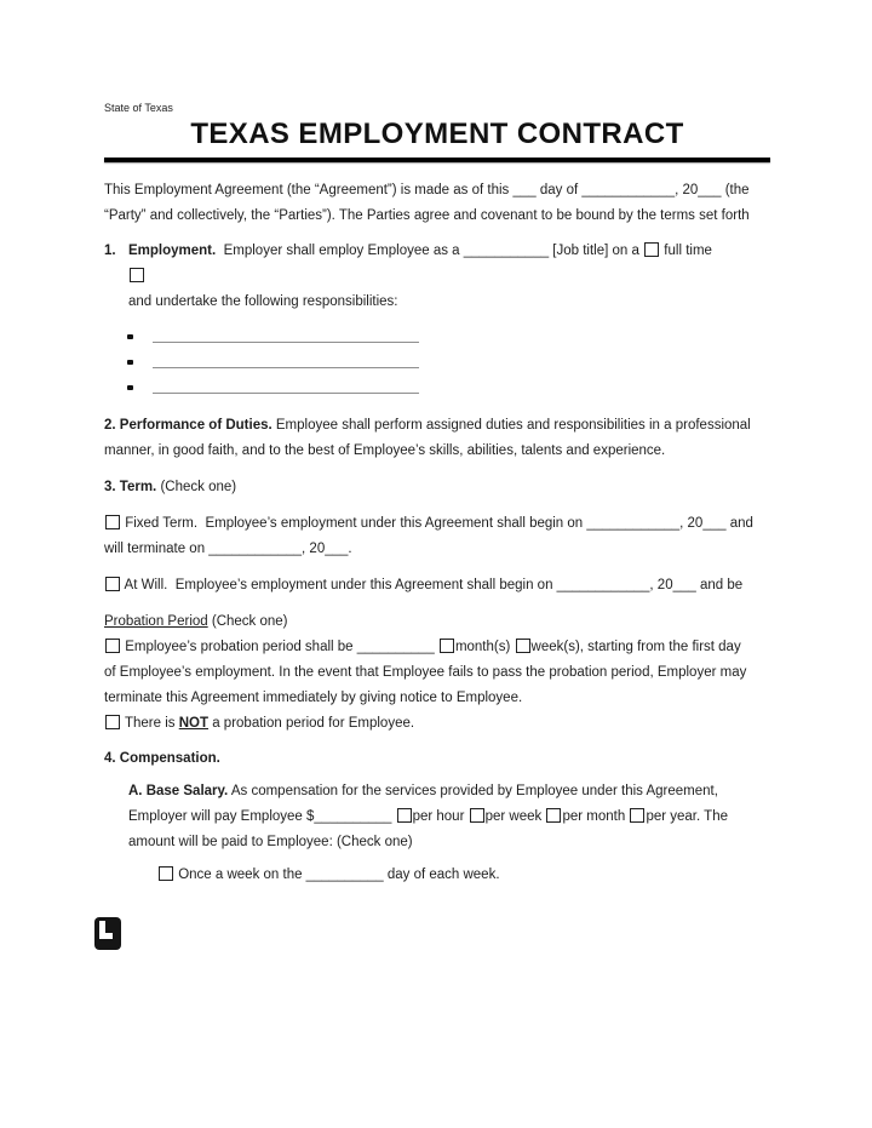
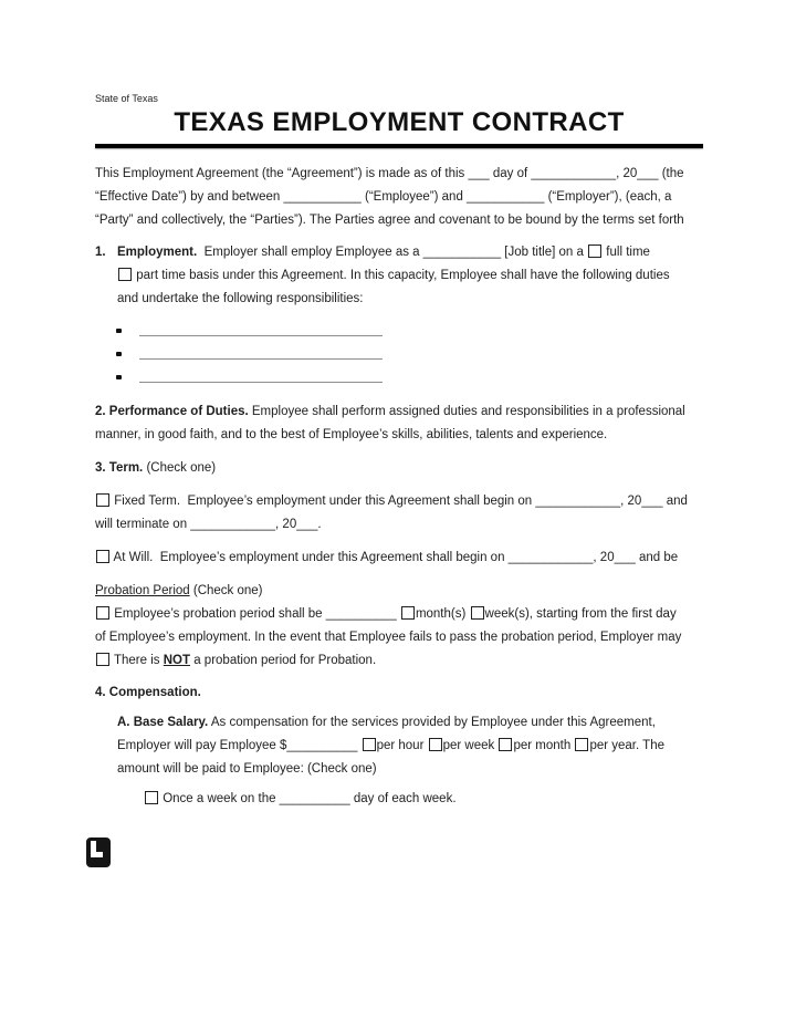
  State of Texas
  TEXAS EMPLOYMENT CONTRACT
  This Employment Agreement (the “Agreement”) is made as of this ___ day of ____________, 20___ (the
+ “Effective Date”) by and between ___________ (“Employee”) and ___________ (“Employer”), (each, a
  “Party” and collectively, the “Parties”). The Parties agree and covenant to be bound by the terms set forth
  1. Employment. Employer shall employ Employee as a ___________ [Job title] on a full time
+ part time basis under this Agreement. In this capacity, Employee shall have the following duties
  and undertake the following responsibilities:
  2. Performance of Duties. Employee shall perform assigned duties and responsibilities in a professional
  manner, in good faith, and to the best of Employee’s skills, abilities, talents and experience.
  3. Term. (Check one)
  Fixed Term. Employee’s employment under this Agreement shall begin on ____________, 20___ and
  will terminate on ____________, 20___.
  At Will. Employee’s employment under this Agreement shall begin on ____________, 20___ and be
  Probation Period (Check one)
  Employee’s probation period shall be __________ month(s) week(s), starting from the first day
  of Employee’s employment. In the event that Employee fails to pass the probation period, Employer may
- terminate this Agreement immediately by giving notice to Employee.
- There is NOT a probation period for Employee.
+ There is NOT a probation period for Probation.
  4. Compensation.
  A. Base Salary. As compensation for the services provided by Employee under this Agreement,
  Employer will pay Employee $__________ per hour per week per month per year. The
  amount will be paid to Employee: (Check one)
  Once a week on the __________ day of each week.
